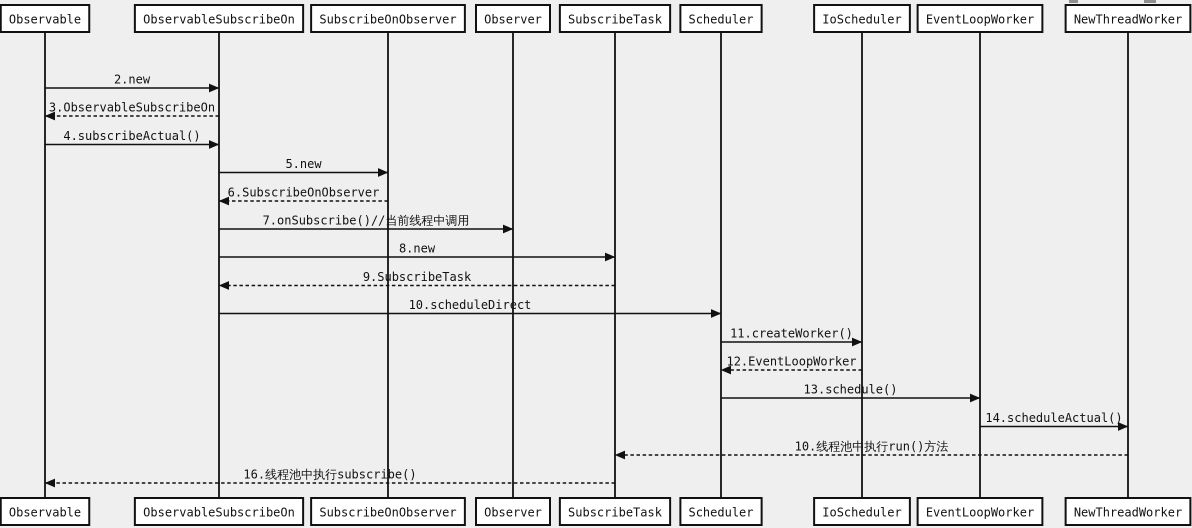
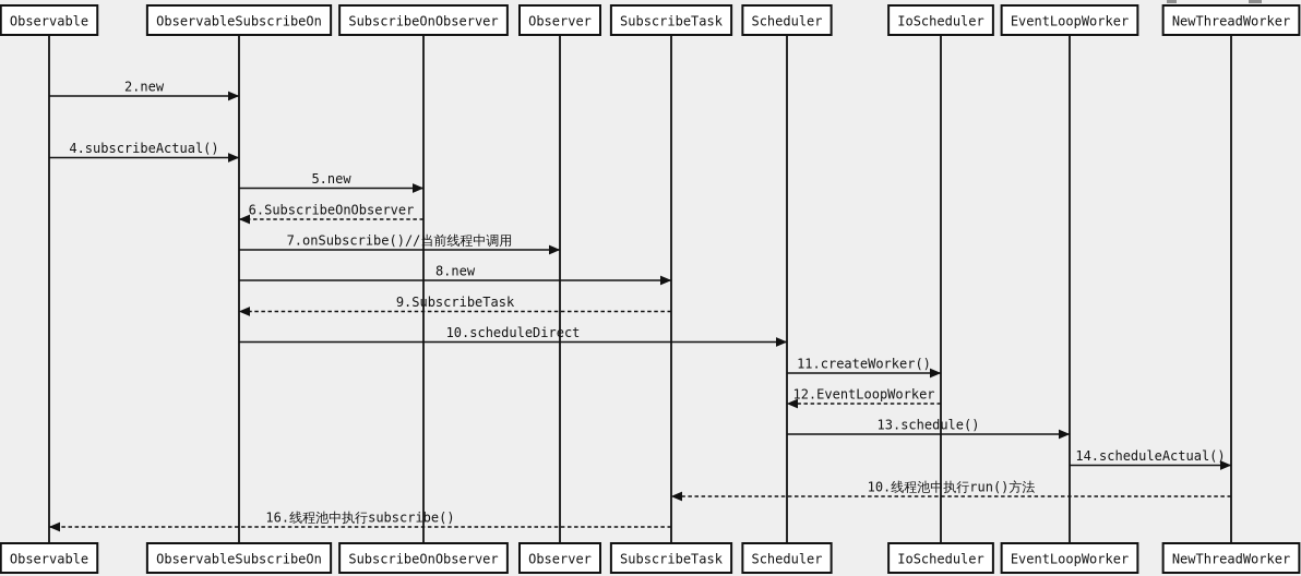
  Observable
  Observable
  ObservableSubscribeOn
  ObservableSubscribeOn
  SubscribeOnObserver
  SubscribeOnObserver
  Observer
  Observer
  SubscribeTask
  SubscribeTask
  Scheduler
  Scheduler
  IoScheduler
  IoScheduler
  EventLoopWorker
  EventLoopWorker
  NewThreadWorker
  NewThreadWorker
  2.new
- 3.ObservableSubscribeOn
  4.subscribeActual()
  5.new
  6.SubscribeOnObserver
  7.onSubscribe()//当前线程中调用
  8.new
  9.SubscribeTask
  10.scheduleDirect
  11.createWorker()
  12.EventLoopWorker
  13.schedule()
  14.scheduleActual()
  10.线程池中执行run()方法
  16.线程池中执行subscribe()
